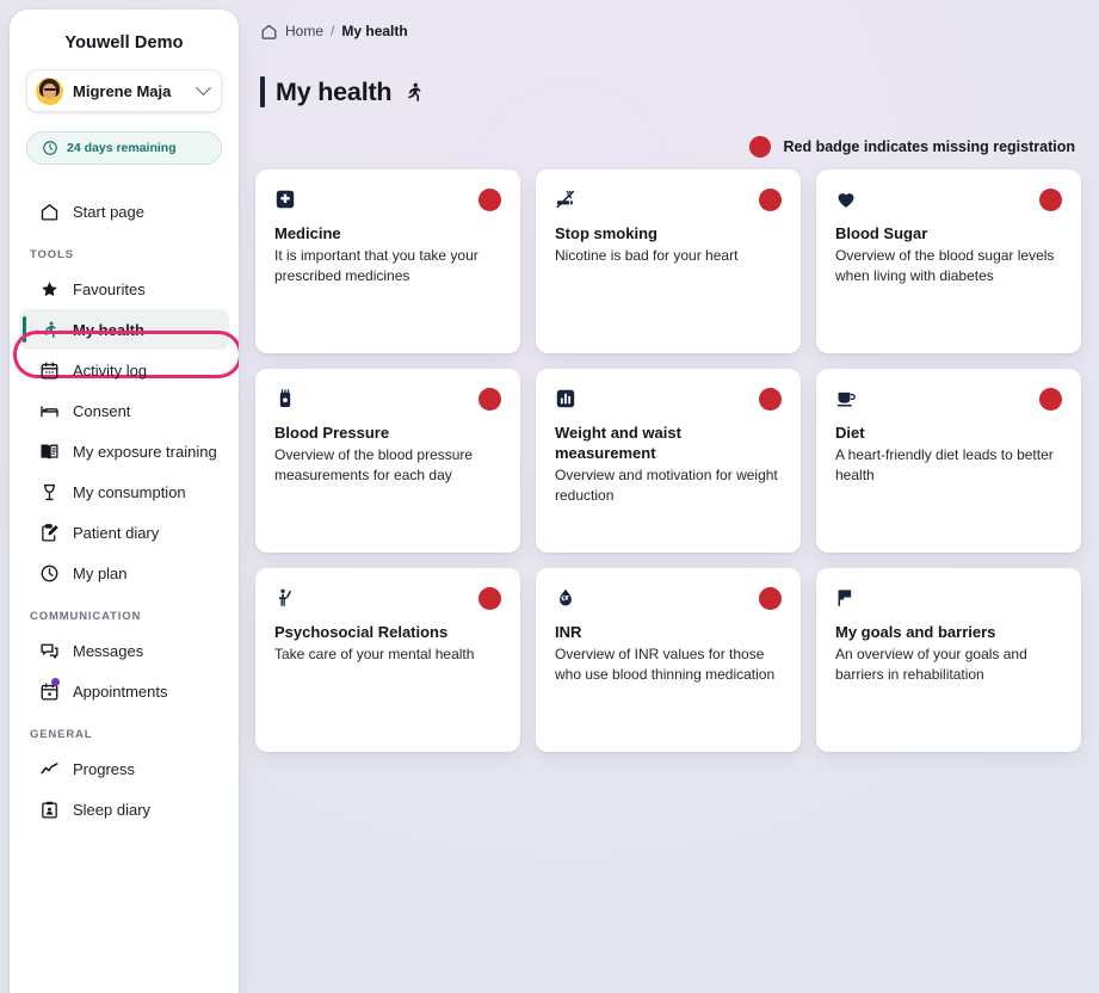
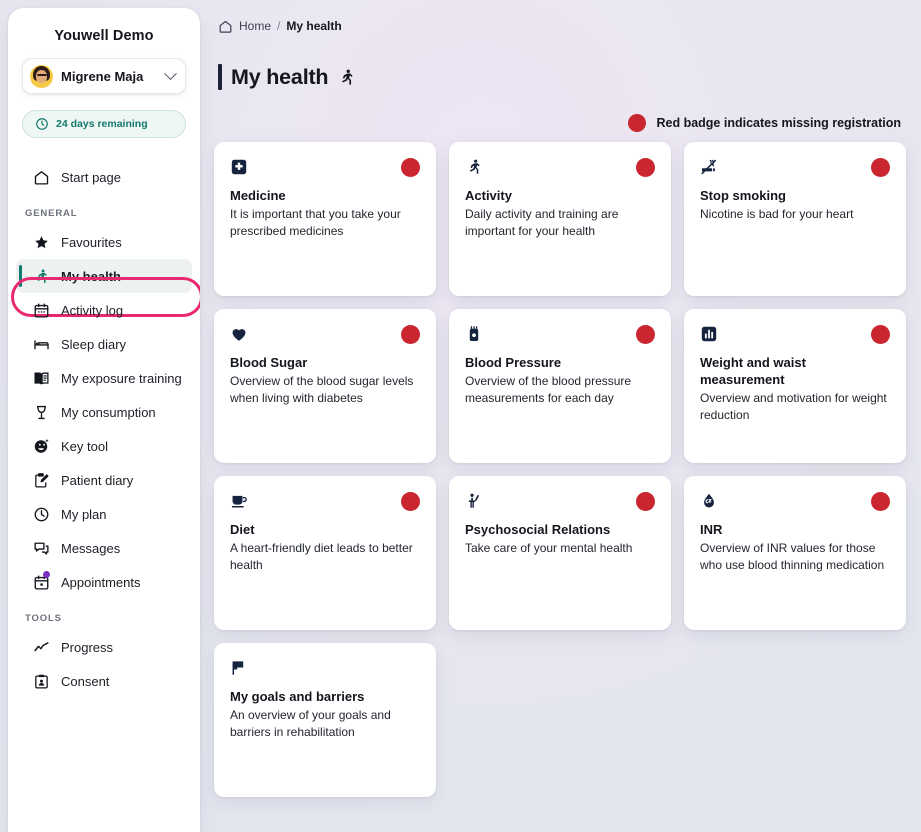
  Youwell Demo
  Migrene Maja
  24 days remaining
  Start page
- TOOLS
+ GENERAL
  Favourites
  My health
  Activity log
- Consent
+ Sleep diary
  My exposure training
  My consumption
+ Key tool
  Patient diary
  My plan
- COMMUNICATION
  Messages
  Appointments
- GENERAL
+ TOOLS
  Progress
- Sleep diary
+ Consent
  Home
  /
  My health
  My health
  Red badge indicates missing registration
  Medicine
  It is important that you take your prescribed medicines
+ Activity
+ Daily activity and training are important for your health
  Stop smoking
  Nicotine is bad for your heart
  Blood Sugar
  Overview of the blood sugar levels when living with diabetes
  Blood Pressure
  Overview of the blood pressure measurements for each day
  Weight and waist measurement
  Overview and motivation for weight reduction
  Diet
  A heart-friendly diet leads to better health
  Psychosocial Relations
  Take care of your mental health
  INR
  Overview of INR values for those who use blood thinning medication
  My goals and barriers
  An overview of your goals and barriers in rehabilitation
